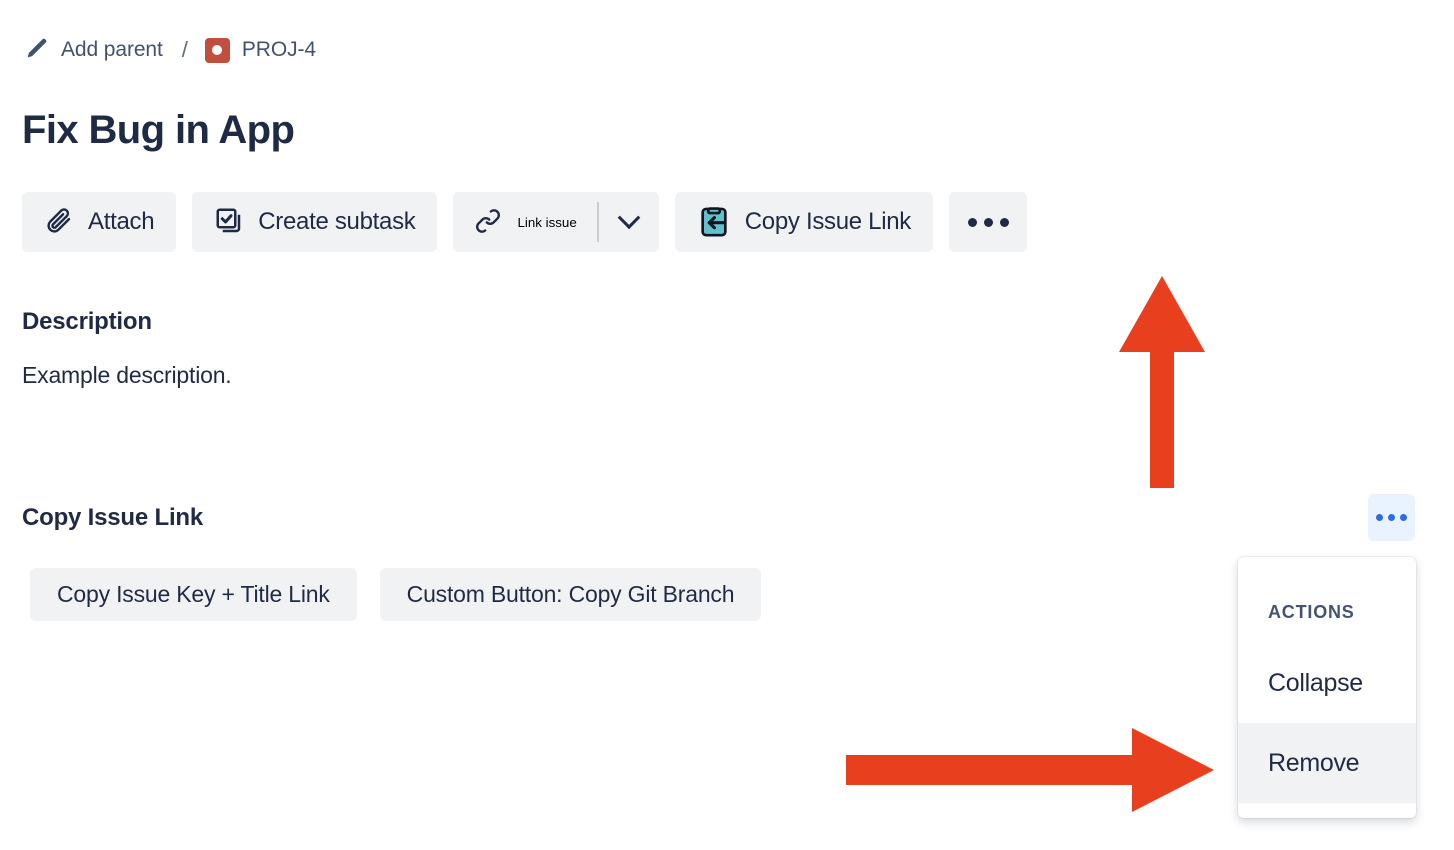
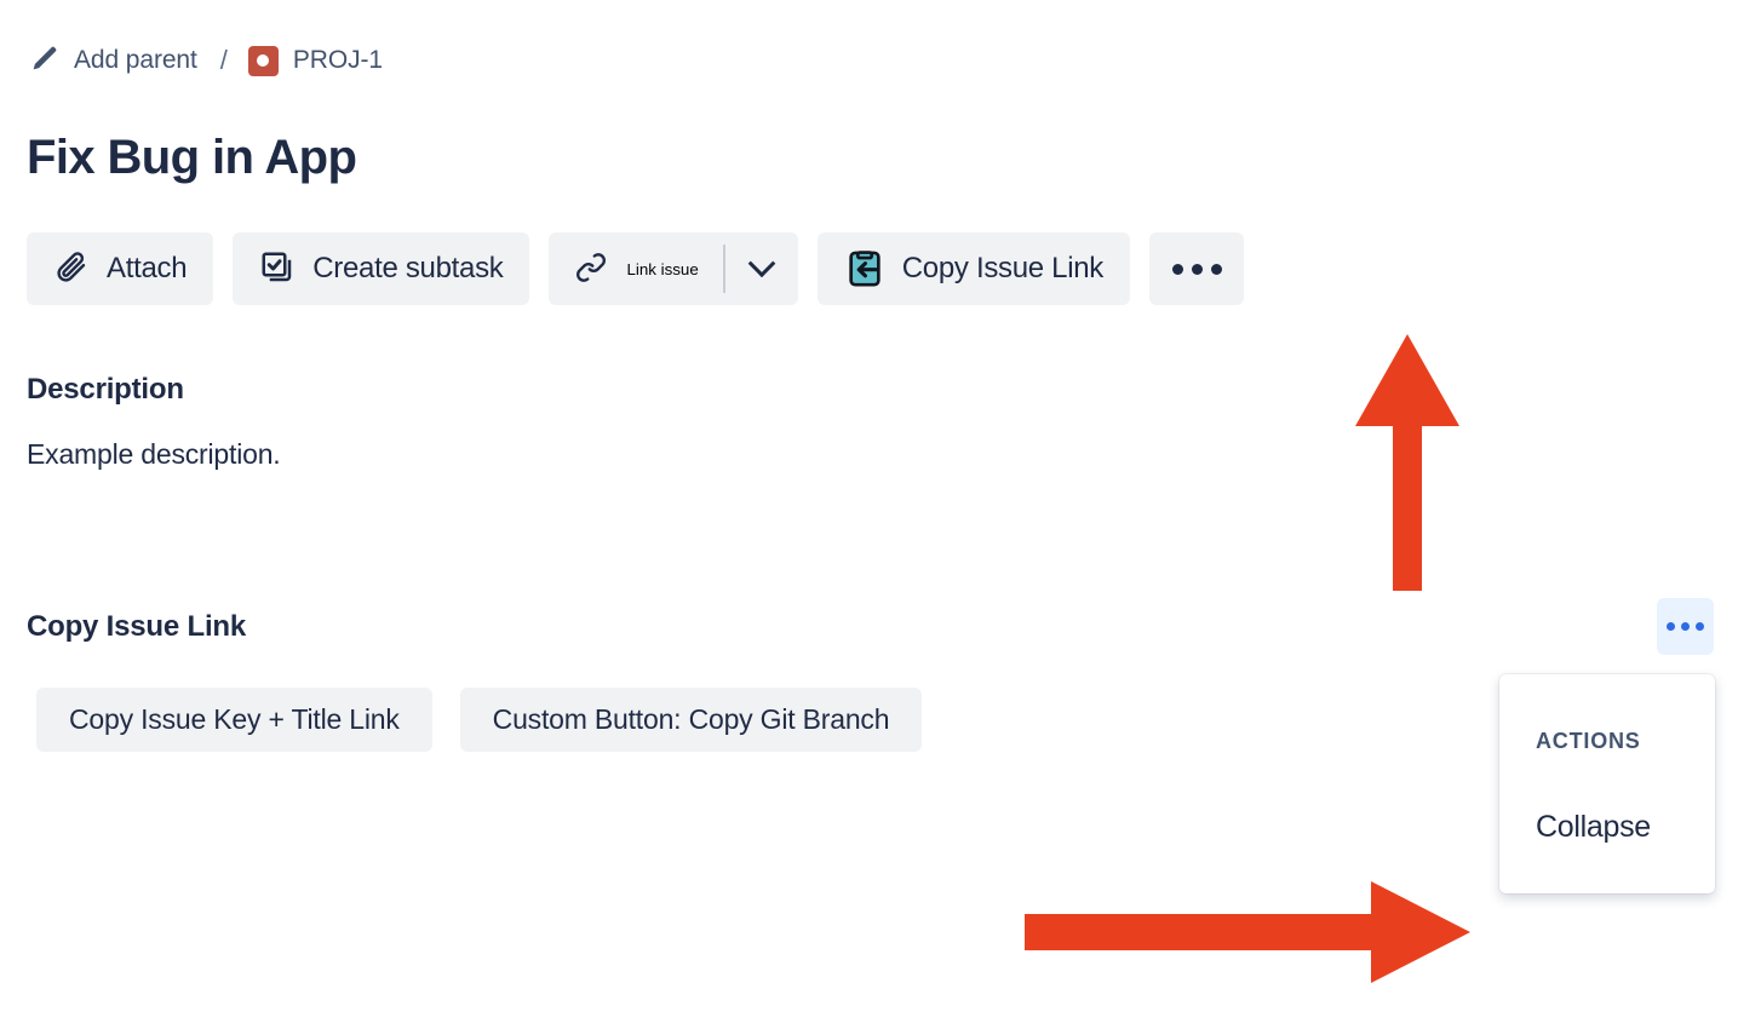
  Add parent
  /
- PROJ-4
+ PROJ-1
  Fix Bug in App
  Attach
  Create subtask
  Link issue
  Copy Issue Link
  Description
  Example description.
  Copy Issue Link
  Copy Issue Key + Title Link
  Custom Button: Copy Git Branch
  ACTIONS
  Collapse
- Remove
